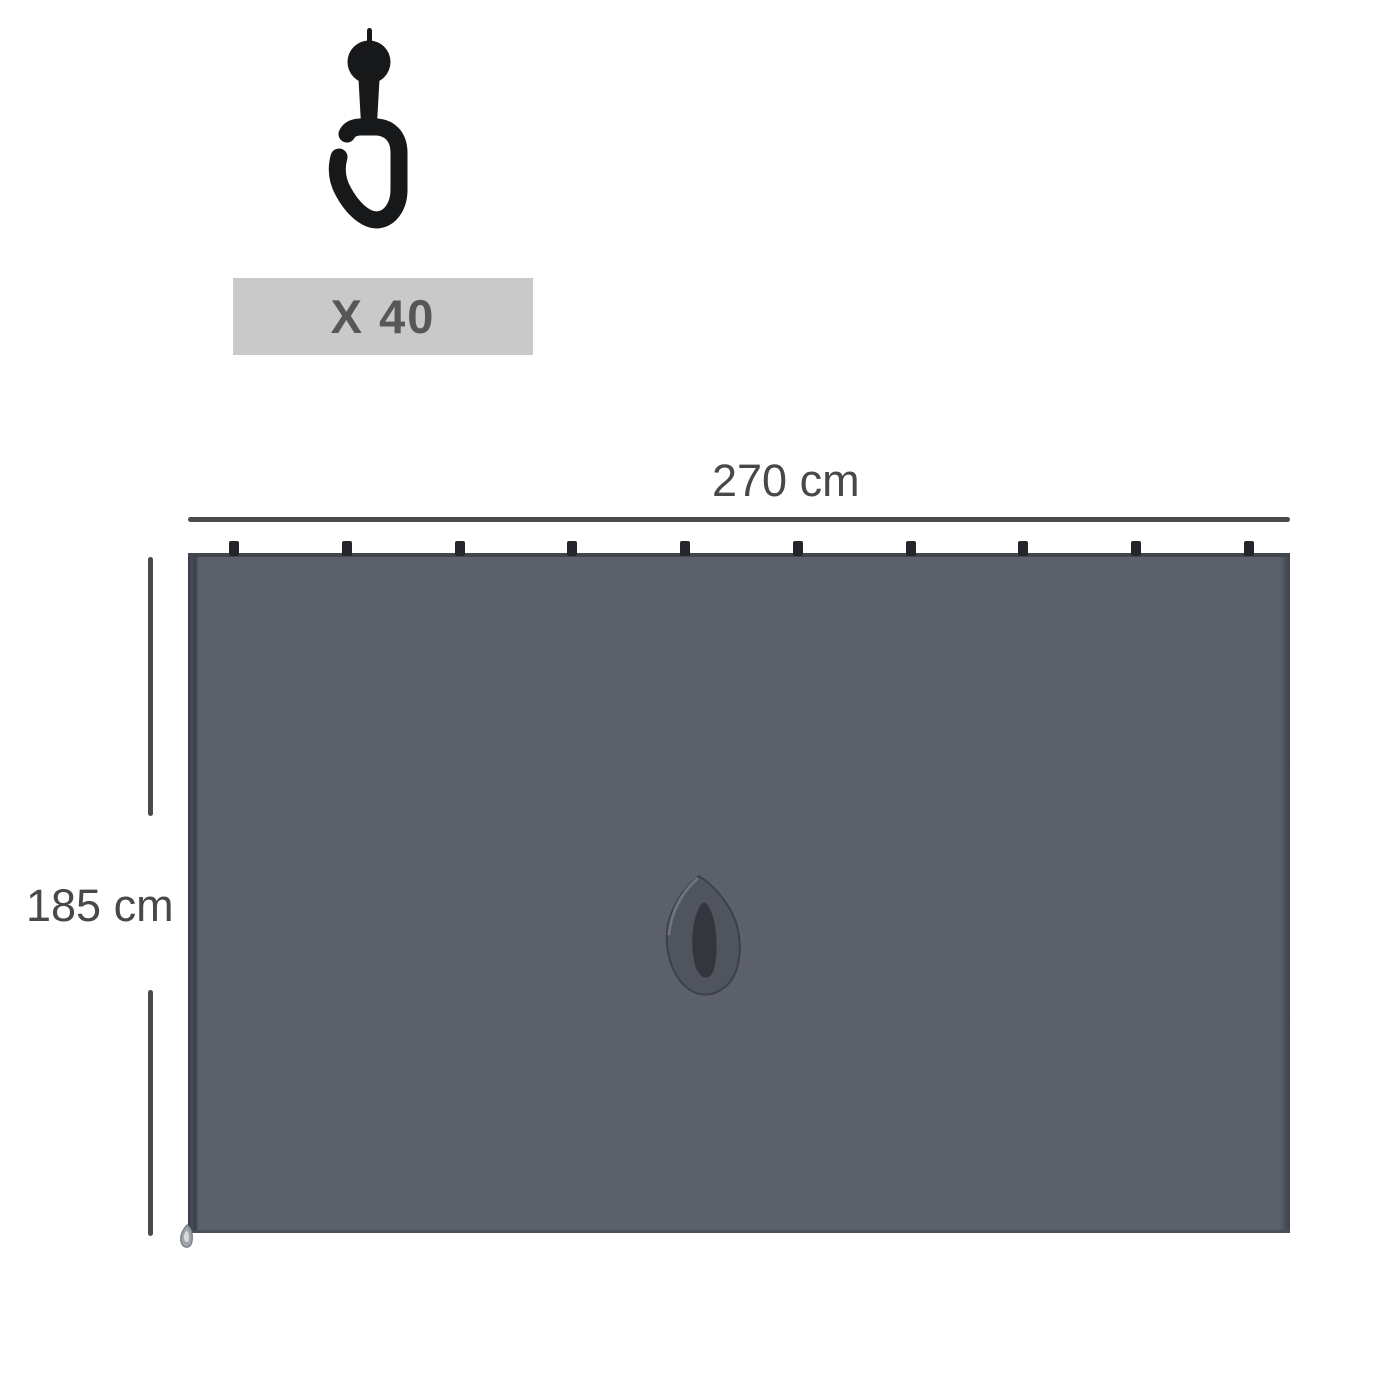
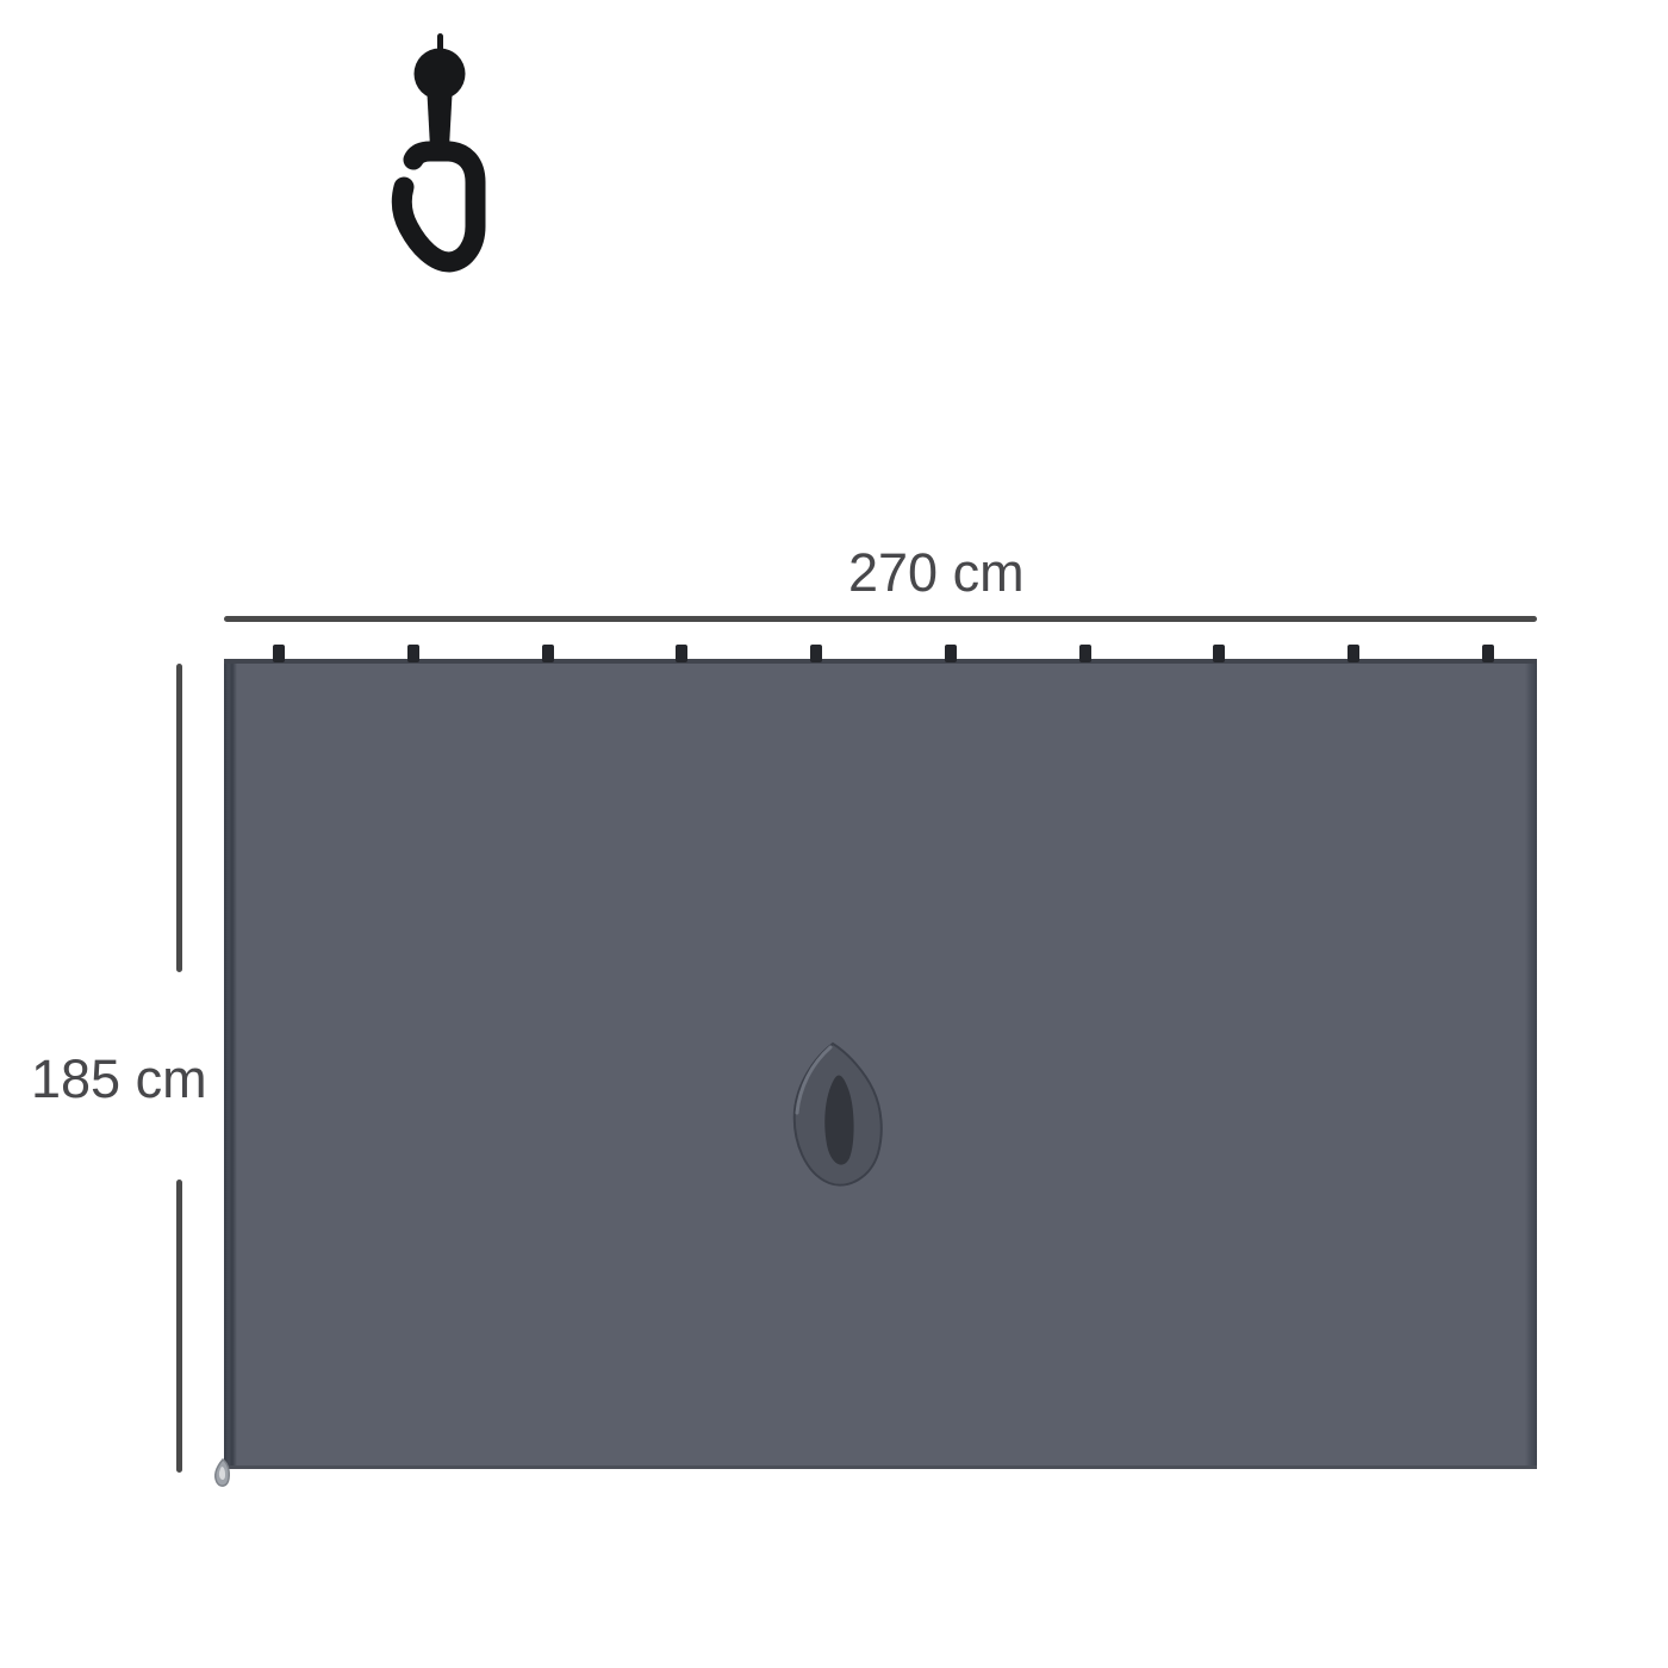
- X 40
  270 cm
  185 cm
